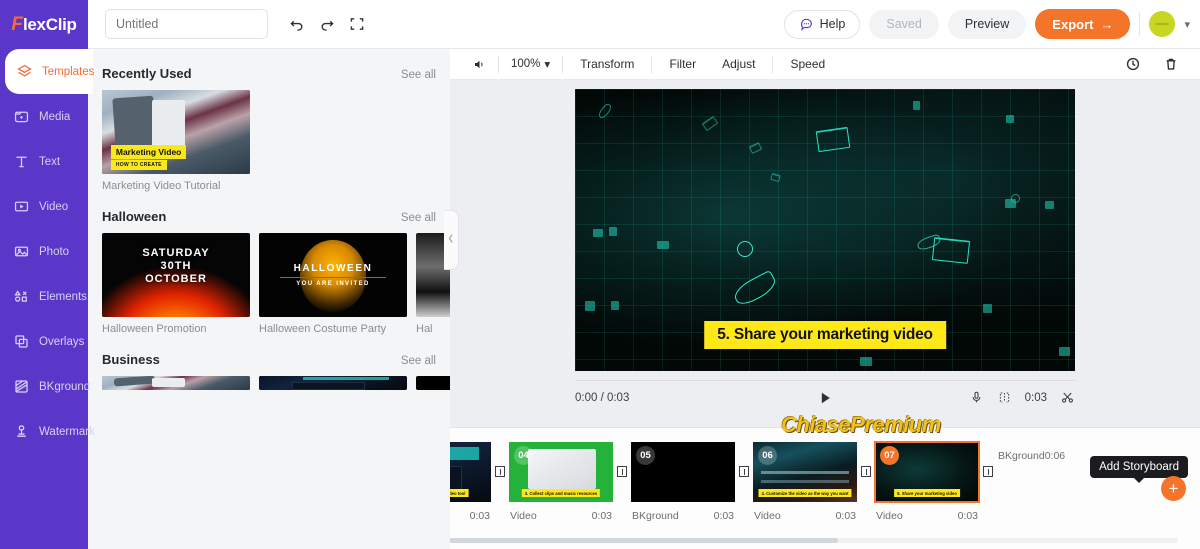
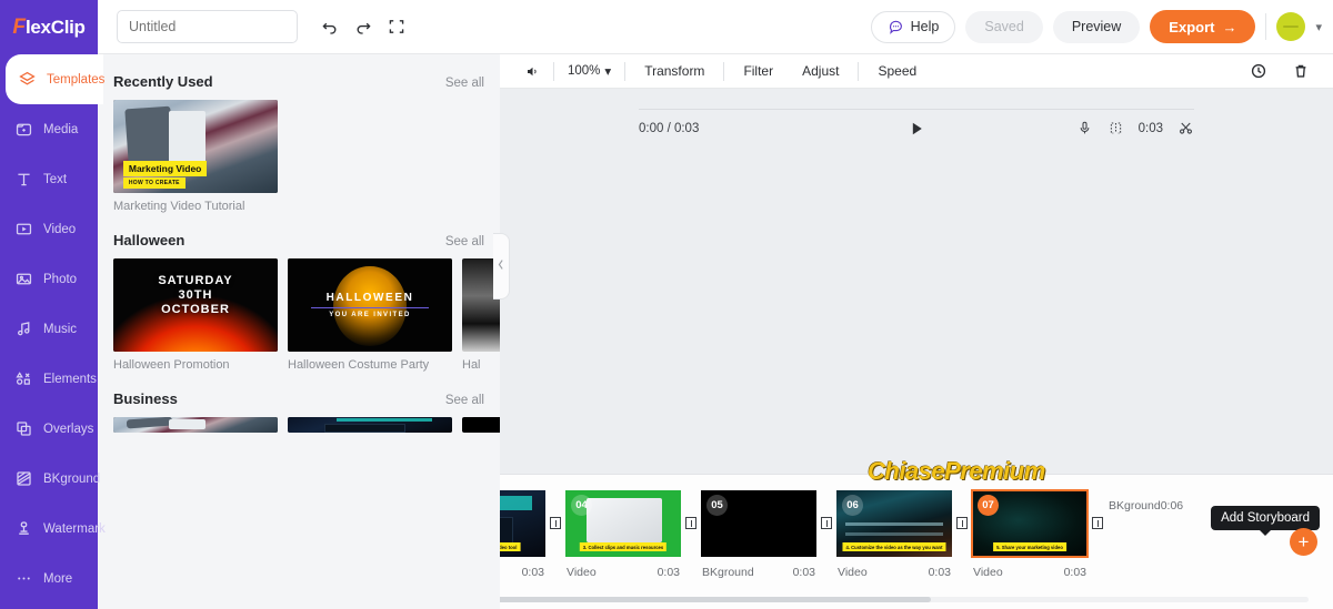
  F
  lexClip
  Templates
  Media
  Text
  Video
  Photo
+ Music
  Elements
  Overlays
  BKground
  Watermark
+ More
  Untitled
  Help
  Saved
  Preview
  Export
  →
  ▾
  Recently Used
  See all
  Marketing Video
  Marketing Video Tutorial
  Halloween
  See all
  SATURDAY
  30TH
  OCTOBER
  Halloween Promotion
  HALLOWEEN
  Halloween Costume Party
  Hal
  Business
  See all
  100%
  ▾
  Transform
  Filter
  Adjust
  Speed
- 5. Share your marketing video
  0:00 / 0:03
  0:03
  ChiasePremium
  0:03
  04
  Video
  0:03
  05
  BKground
  0:03
  06
  Video
  0:03
  07
  Video
  0:03
  BKground
  0:06
  Add Storyboard
  +
